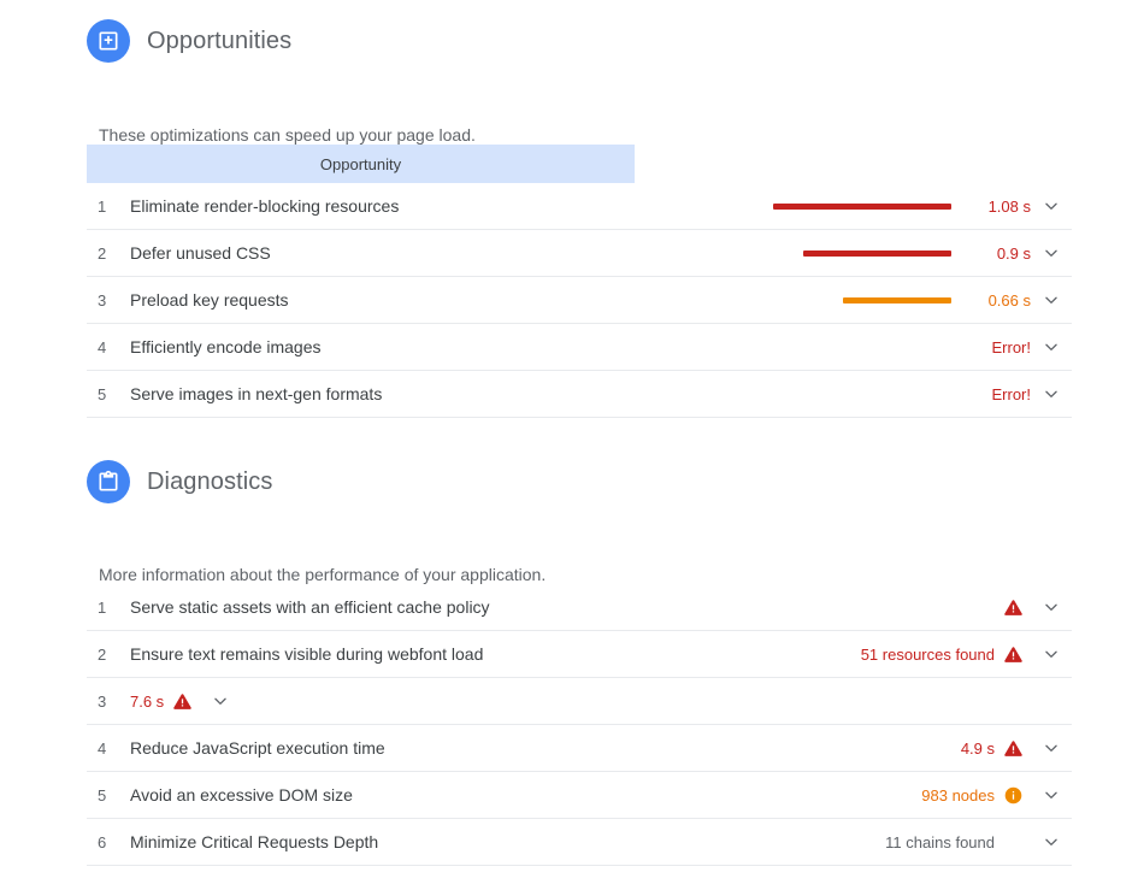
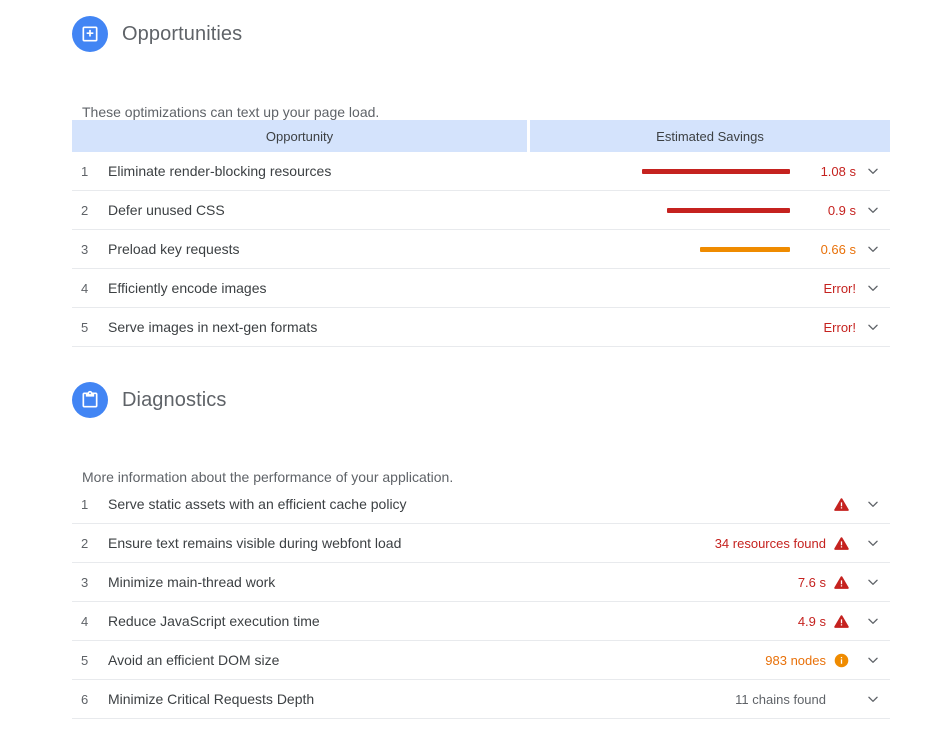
  Opportunities
- These optimizations can speed up your page load.
+ These optimizations can text up your page load.
  Opportunity
+ Estimated Savings
  1
  Eliminate render-blocking resources
  1.08 s
  2
  Defer unused CSS
  0.9 s
  3
  Preload key requests
  0.66 s
  4
  Efficiently encode images
  Error!
  5
  Serve images in next-gen formats
  Error!
  Diagnostics
  More information about the performance of your application.
  1
  Serve static assets with an efficient cache policy
  2
  Ensure text remains visible during webfont load
- 51 resources found
+ 34 resources found
  3
+ Minimize main-thread work
  7.6 s
  4
  Reduce JavaScript execution time
  4.9 s
  5
- Avoid an excessive DOM size
+ Avoid an efficient DOM size
  983 nodes
  6
  Minimize Critical Requests Depth
  11 chains found
